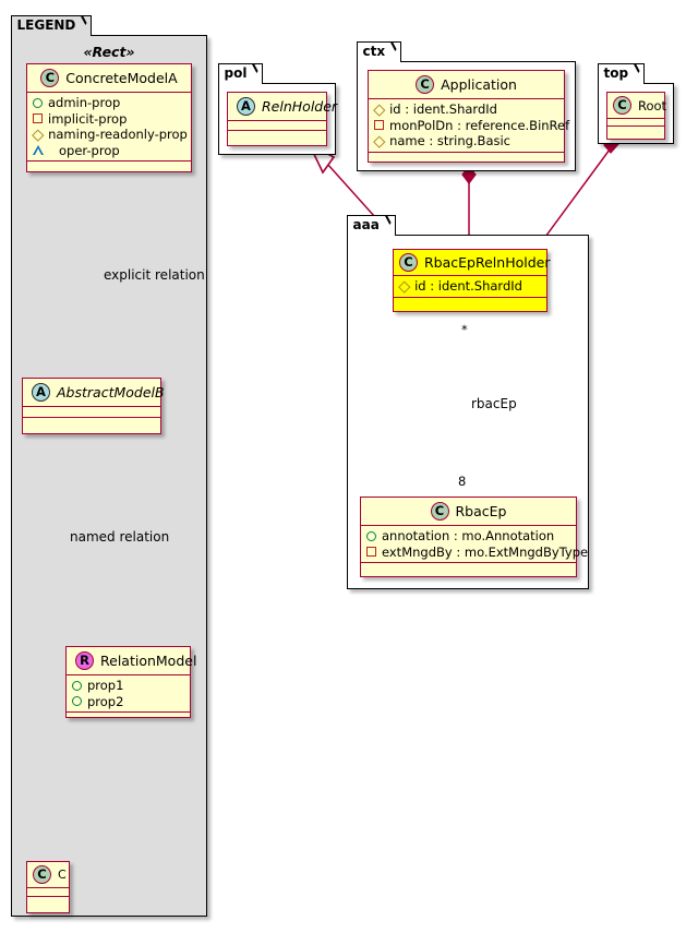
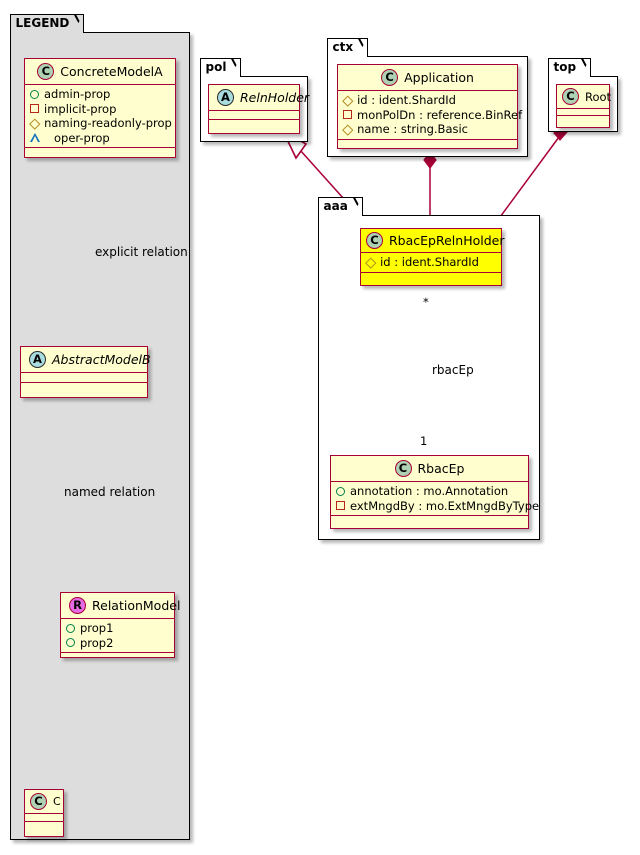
  LEGEND
- «Rect»
  C
  ConcreteModelA
  admin-prop
  implicit-prop
  naming-readonly-prop
  oper-prop
  A
  AbstractModelB
  R
  RelationModel
  prop1
  prop2
  C
  C
  explicit relation
  named relation
  pol
  A
  RelnHolder
  ctx
  C
  Application
  id : ident.ShardId
  monPolDn : reference.BinRef
  name : string.Basic
  top
  C
  Root
  aaa
  C
  RbacEpRelnHolder
  id : ident.ShardId
  C
  RbacEp
  annotation : mo.Annotation
  extMngdBy : mo.ExtMngdByType
  *
  rbacEp
- 8
+ 1
